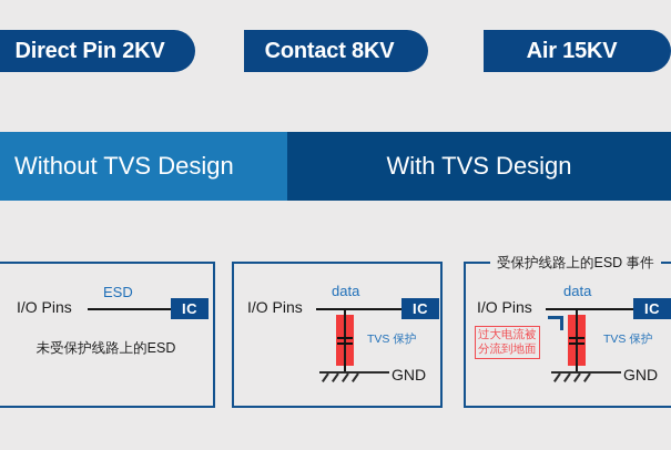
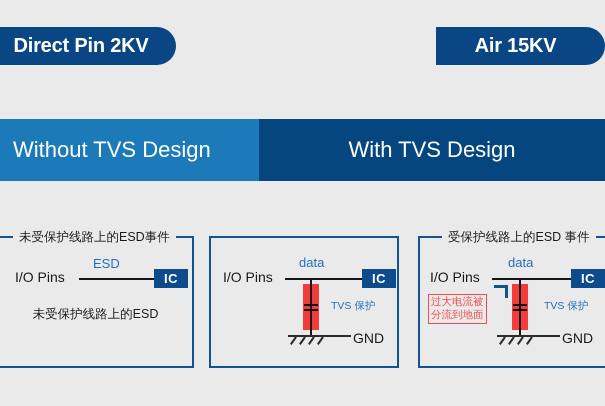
  Direct Pin 2KV
- Contact 8KV
  Air 15KV
  Without TVS Design
  With TVS Design
+ 未受保护线路上的ESD事件
  I/O Pins
  ESD
  IC
  未受保护线路上的ESD
  I/O Pins
  data
  IC
  GND
  TVS 保护
  受保护线路上的ESD 事件
  I/O Pins
  data
  IC
  GND
  TVS 保护
  过大电流被
  分流到地面
